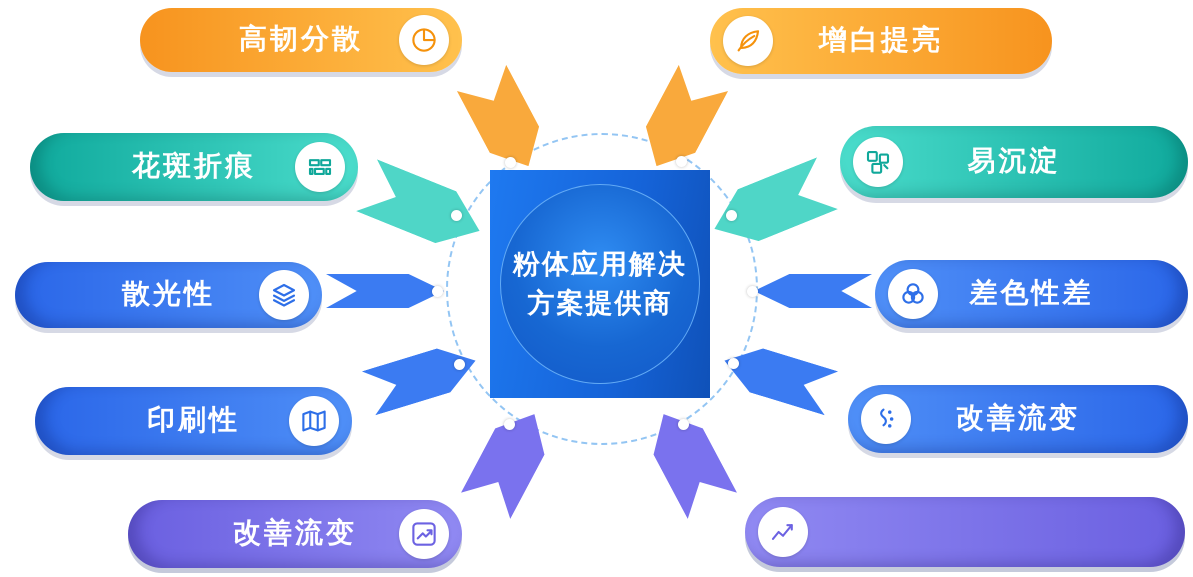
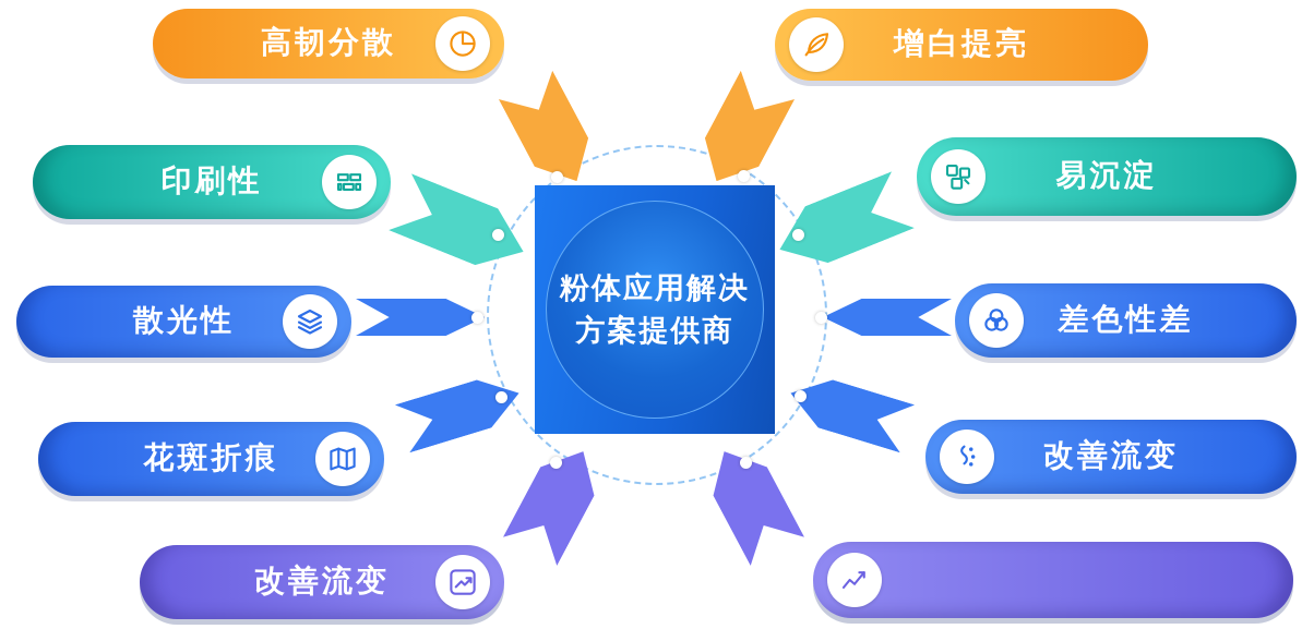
  粉体应用解决
  方案提供商
  高韧分散
- 花斑折痕
+ 印刷性
  散光性
- 印刷性
+ 花斑折痕
  改善流变
  增白提亮
  易沉淀
  差色性差
  改善流变
